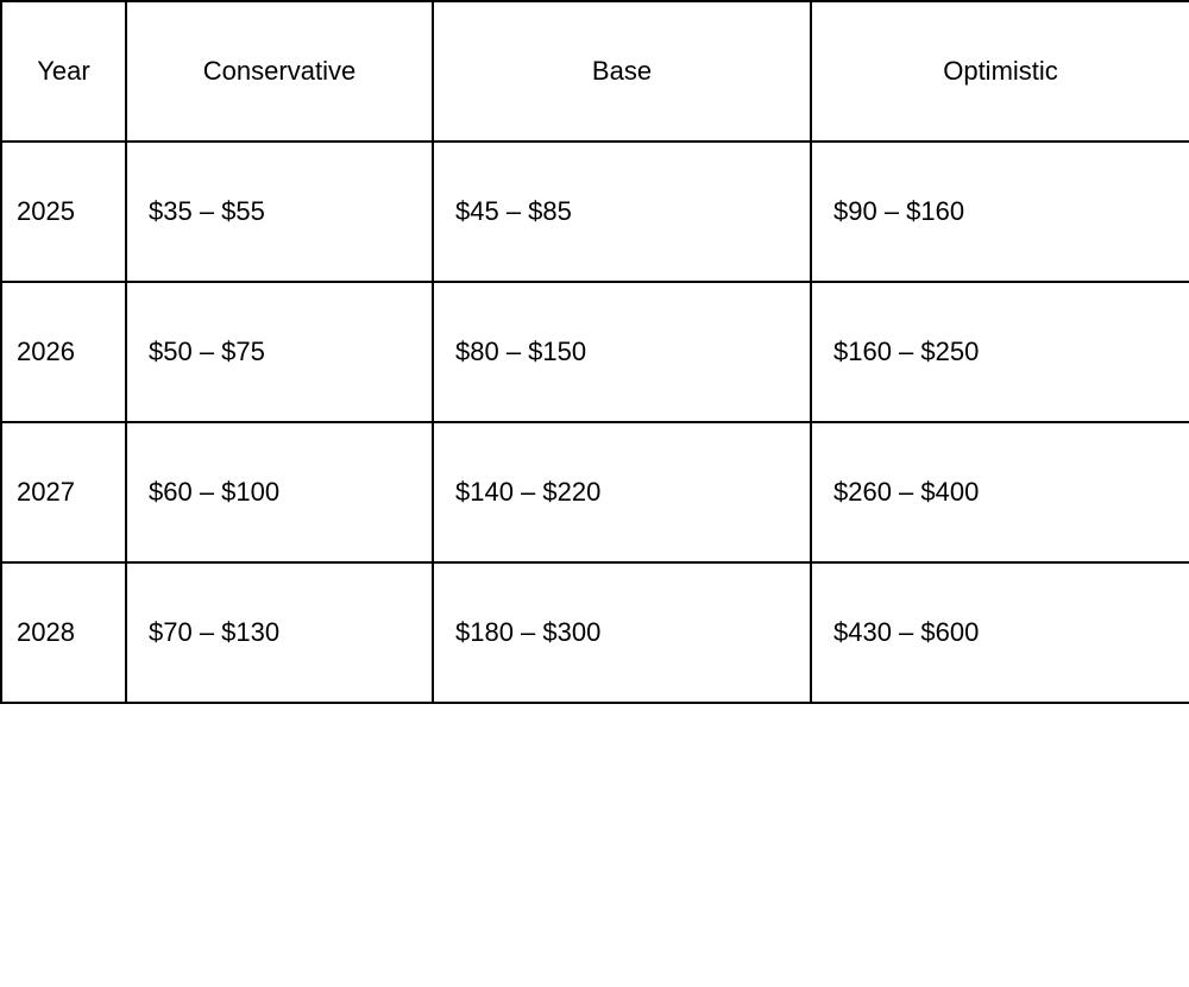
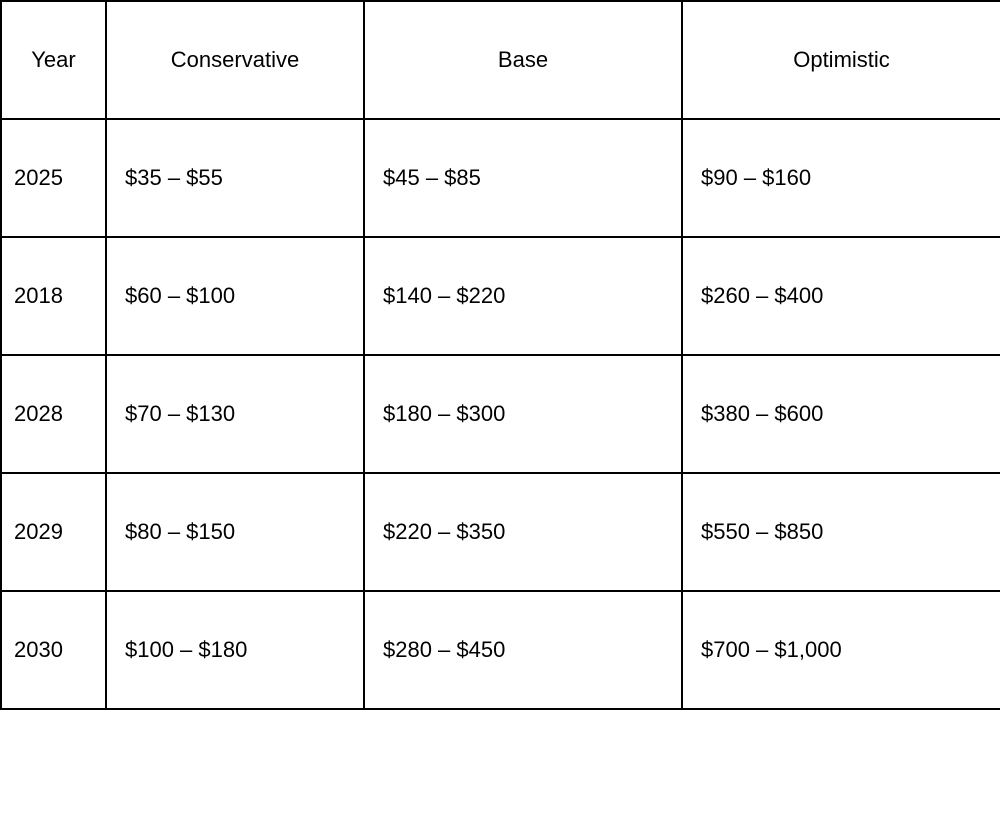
  Year	Conservative	Base	Optimistic
  2025	$35 – $55	$45 – $85	$90 – $160
- 2026	$50 – $75	$80 – $150	$160 – $250
- 2027	$60 – $100	$140 – $220	$260 – $400
+ 2018	$60 – $100	$140 – $220	$260 – $400
- 2028	$70 – $130	$180 – $300	$430 – $600
+ 2028	$70 – $130	$180 – $300	$380 – $600
+ 2029	$80 – $150	$220 – $350	$550 – $850
+ 2030	$100 – $180	$280 – $450	$700 – $1,000
